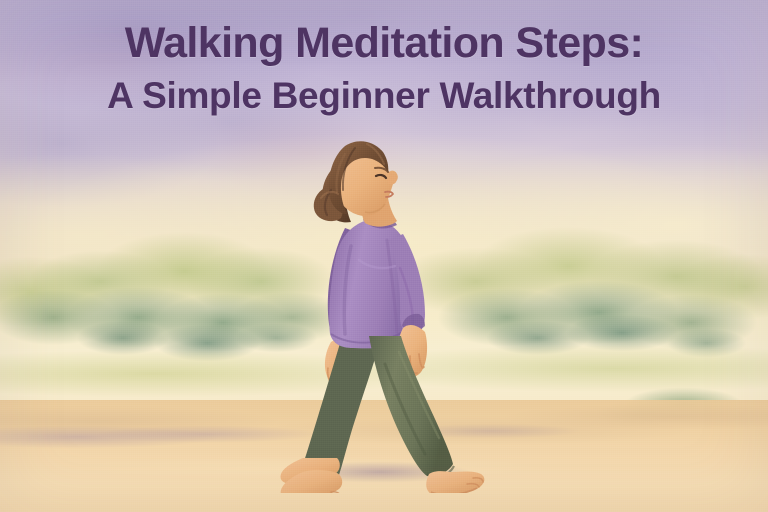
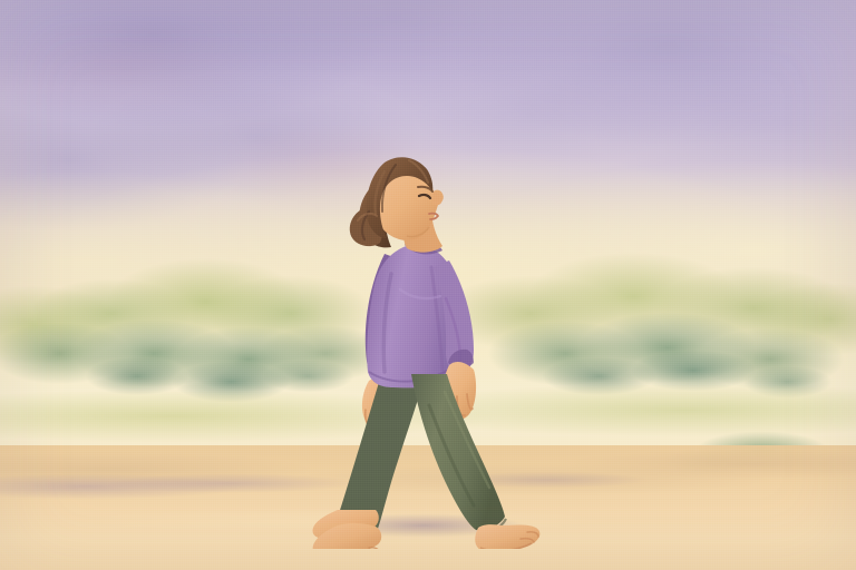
- Walking Meditation Steps:
- A Simple Beginner Walkthrough
